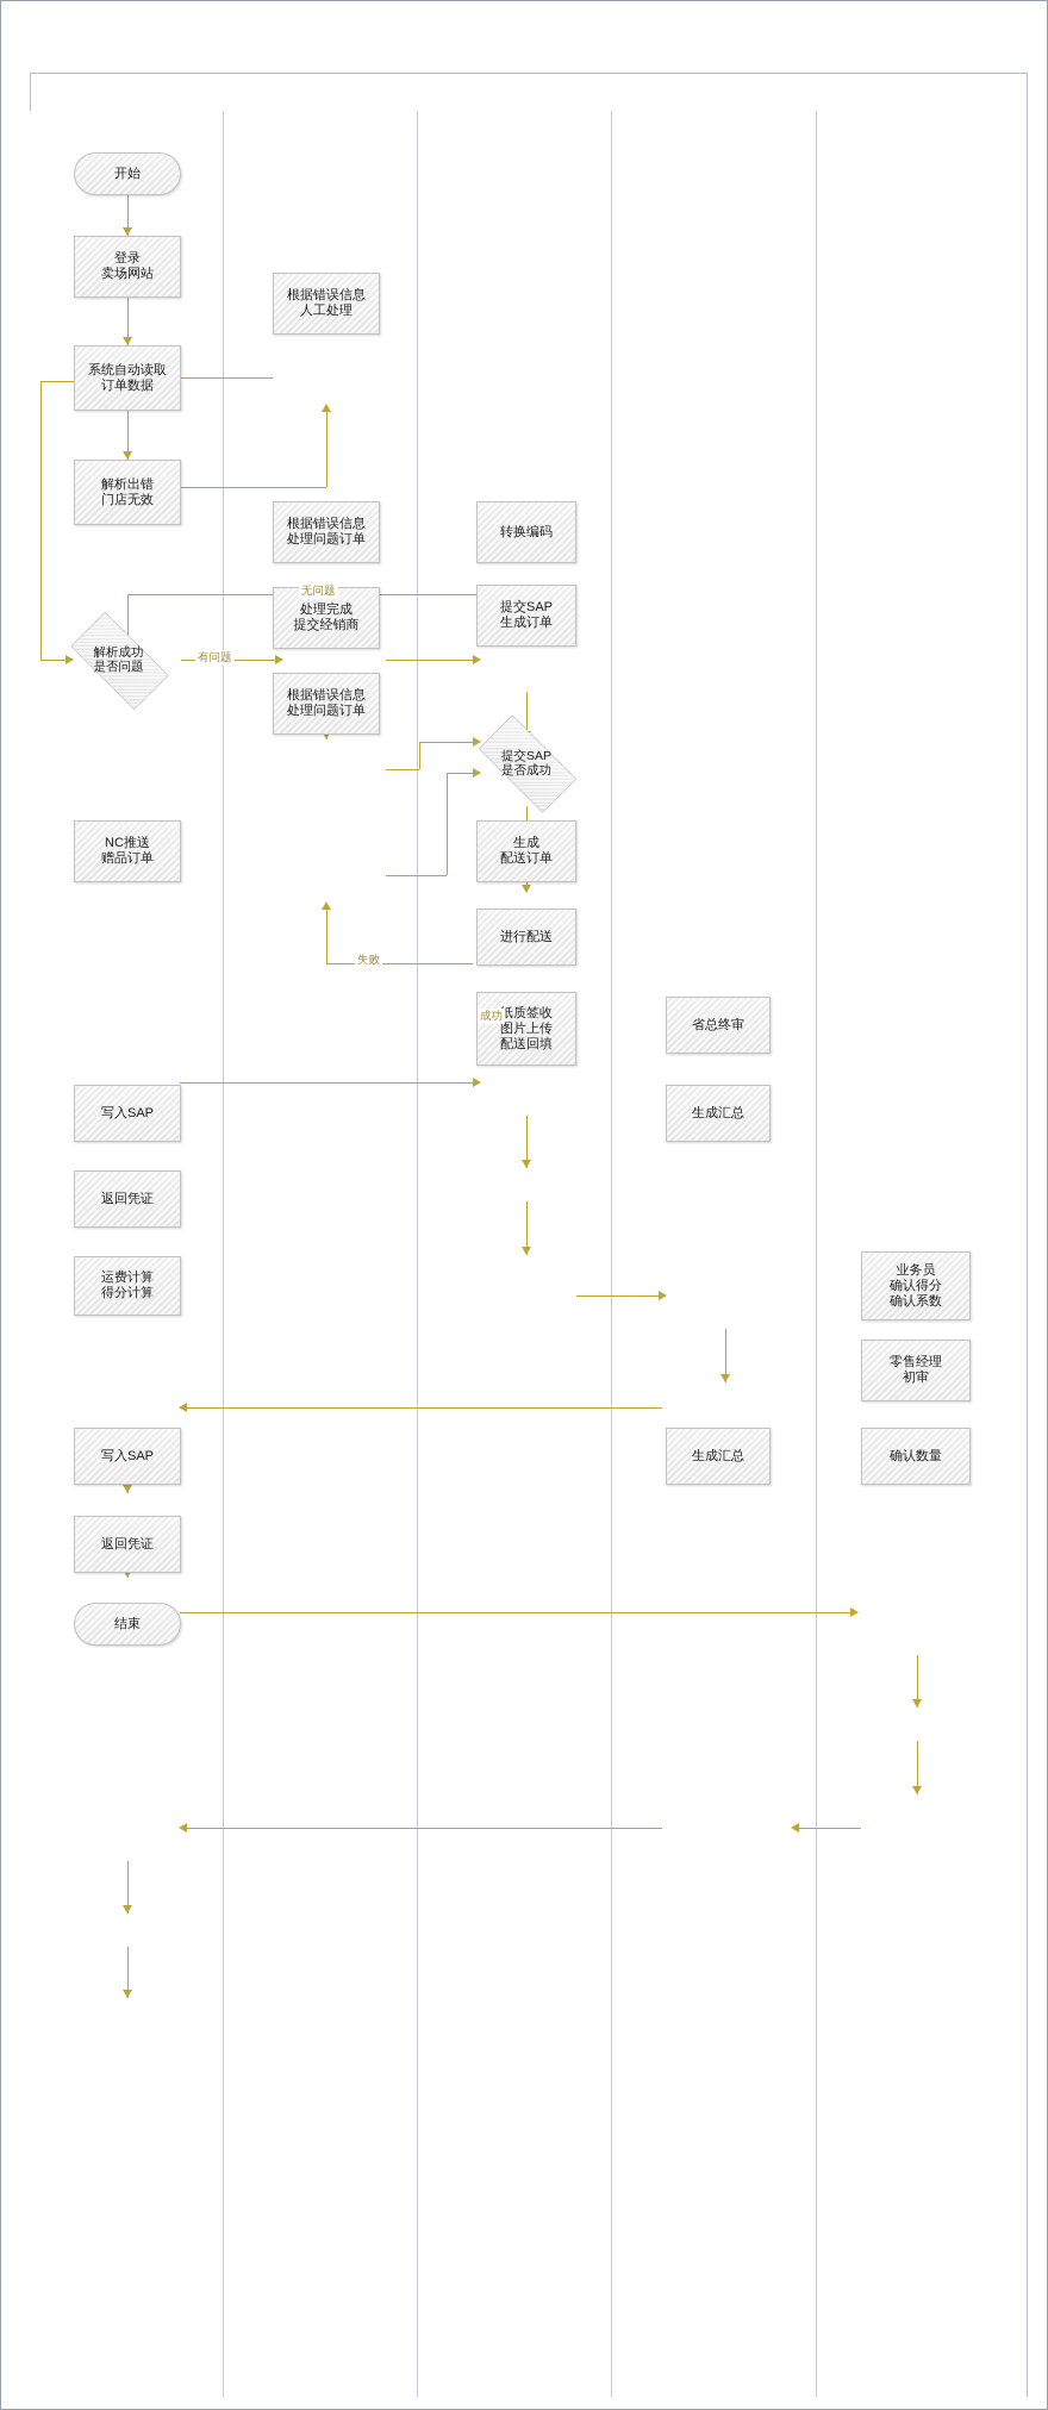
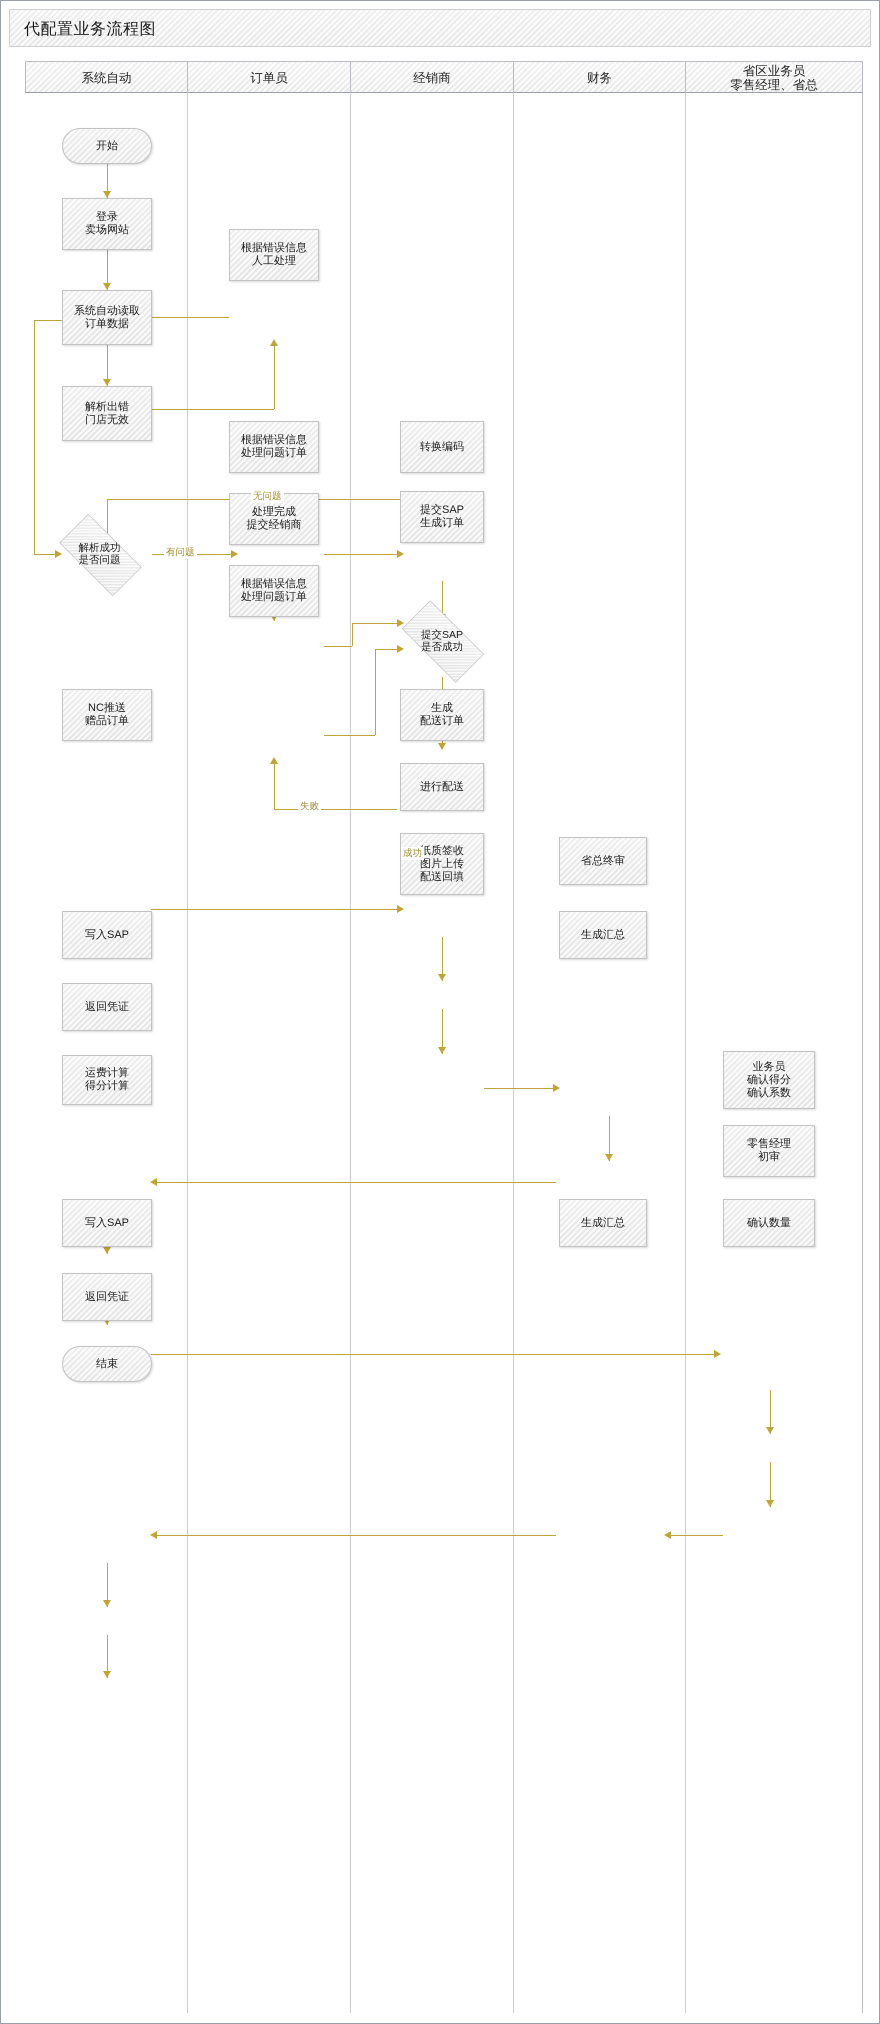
+ 代配置业务流程图
+ 系统自动
+ 订单员
+ 经销商
+ 财务
+ 省区业务员
+ 零售经理、省总
  无问题
  有问题
  失败
  成功
  开始
  登录
  卖场网站
  系统自动读取
  订单数据
  解析出错
  门店无效
  根据错误信息
  人工处理
  解析成功
  是否问题
  根据错误信息
  处理问题订单
  转换编码
  处理完成
  提交经销商
  提交SAP
  生成订单
  根据错误信息
  处理问题订单
  提交SAP
  是否成功
  NC推送
  赠品订单
  生成
  配送订单
  进行配送
  纸质签收
  图片上传
  配送回填
  省总终审
  生成汇总
  写入SAP
  返回凭证
  运费计算
  得分计算
  业务员
  确认得分
  确认系数
  零售经理
  初审
  确认数量
  生成汇总
  写入SAP
  返回凭证
  结束
